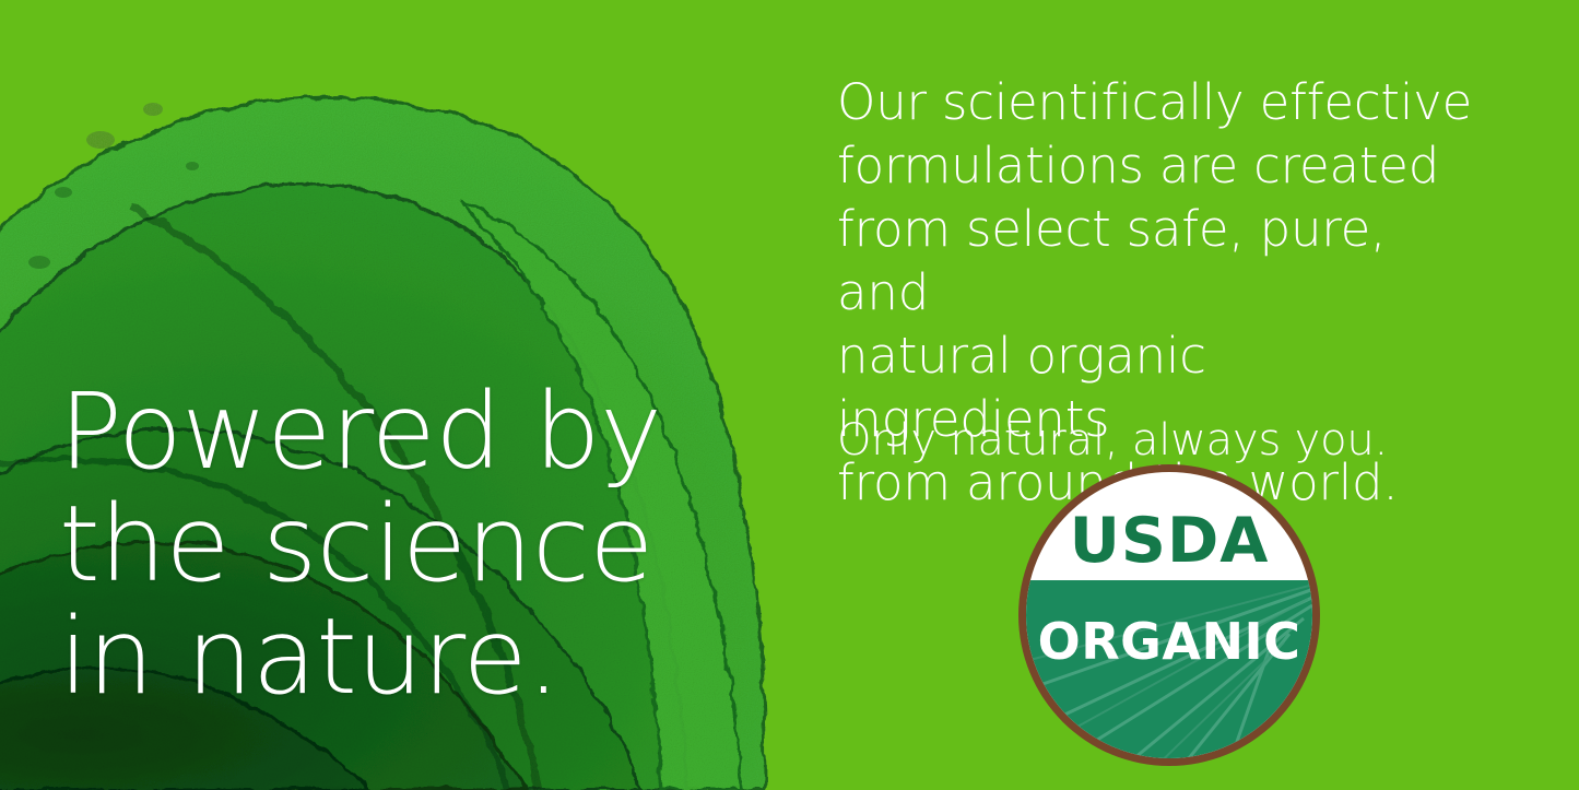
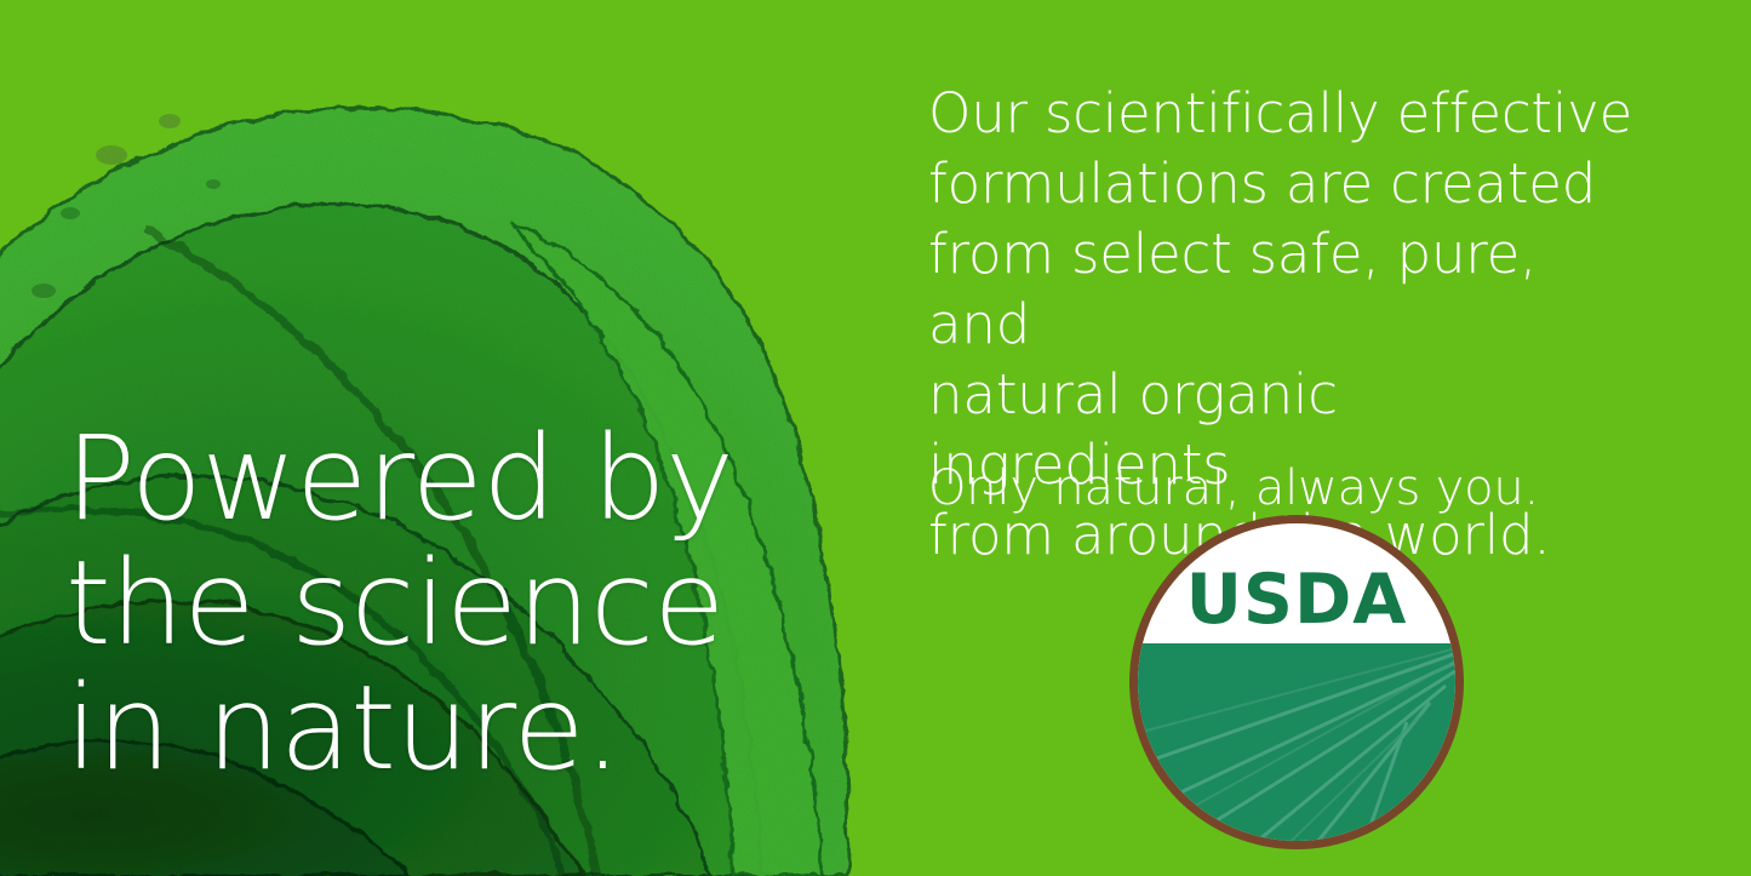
  Powered by
  the science
  in nature.
  Our scientifically effective
  formulations are created
  from select safe, pure, and
  natural organic ingredients
  from aroun world.
  Only natural, always you.
  USDA
- ORGANIC
